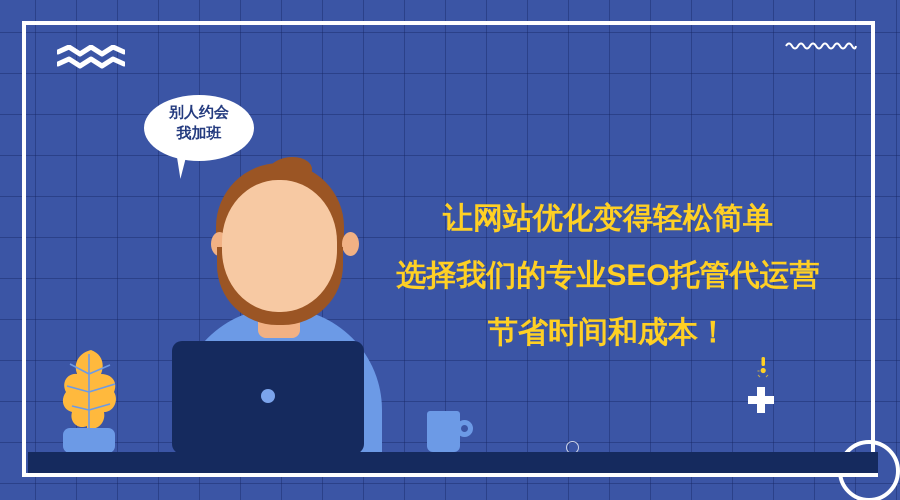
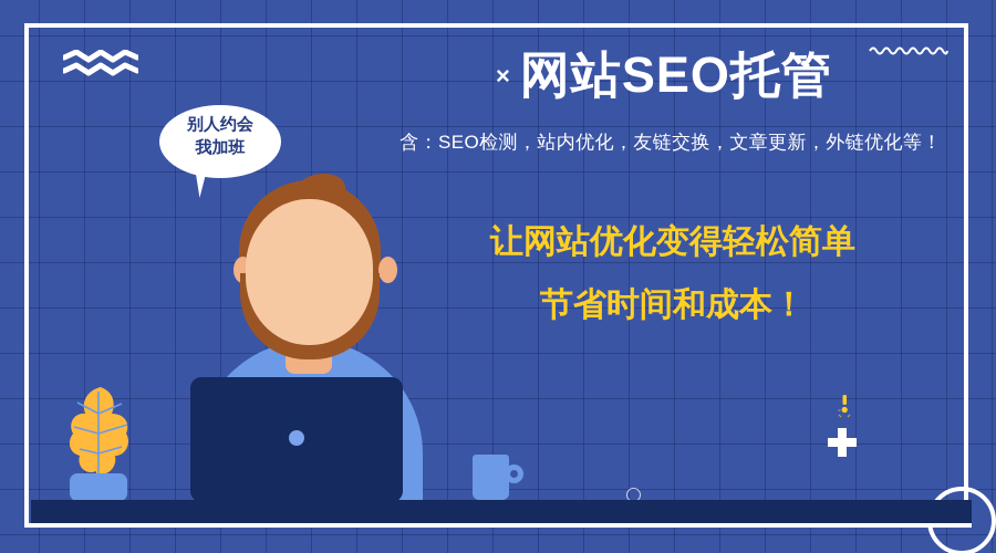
  别人约会
  我加班
+ × 网站SEO托管
+ 含：SEO检测，站内优化，友链交换，文章更新，外链优化等！
  让网站优化变得轻松简单
- 选择我们的专业SEO托管代运营
  节省时间和成本！
